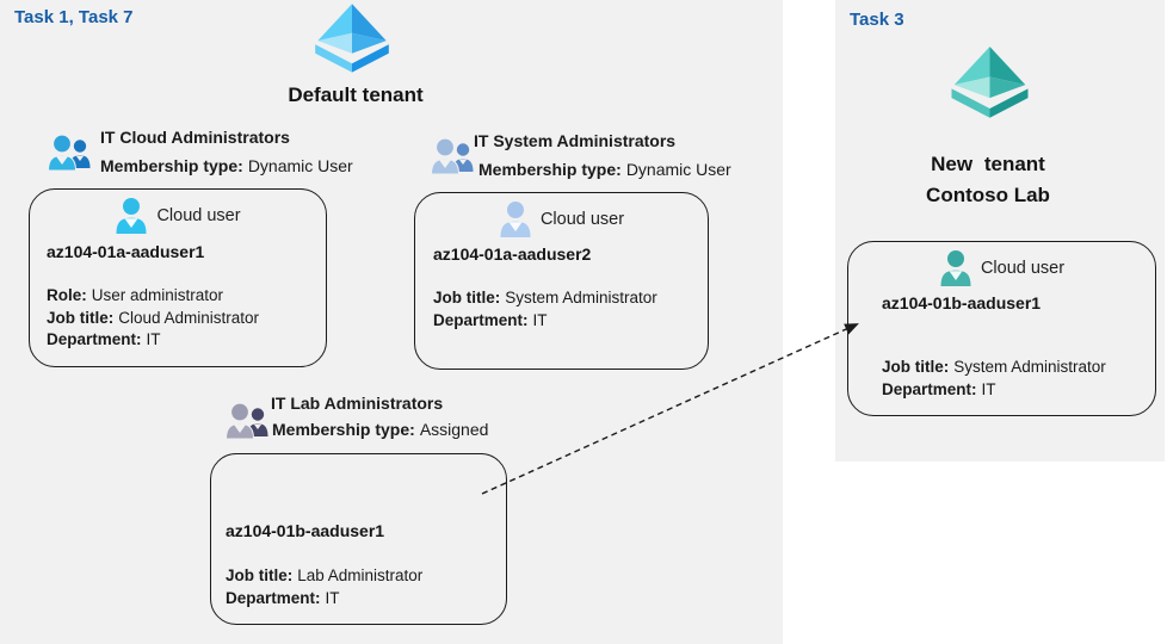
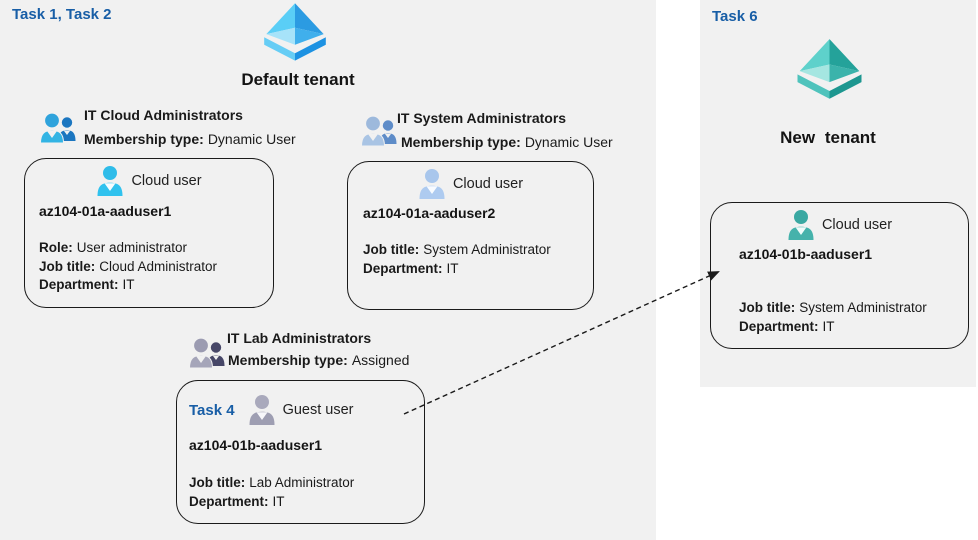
- Task 1, Task 7
+ Task 1, Task 2
- Task 3
+ Task 6
  Default tenant
  New tenant
- Contoso Lab
  IT Cloud Administrators
  Membership type: Dynamic User
  IT System Administrators
  Membership type: Dynamic User
  IT Lab Administrators
  Membership type: Assigned
  Cloud user
  az104-01a-aaduser1
  Role: User administrator
  Job title: Cloud Administrator
  Department: IT
  Cloud user
  az104-01a-aaduser2
  Job title: System Administrator
  Department: IT
+ Task 4
+ Guest user
  az104-01b-aaduser1
  Job title: Lab Administrator
  Department: IT
  Cloud user
  az104-01b-aaduser1
  Job title: System Administrator
  Department: IT
